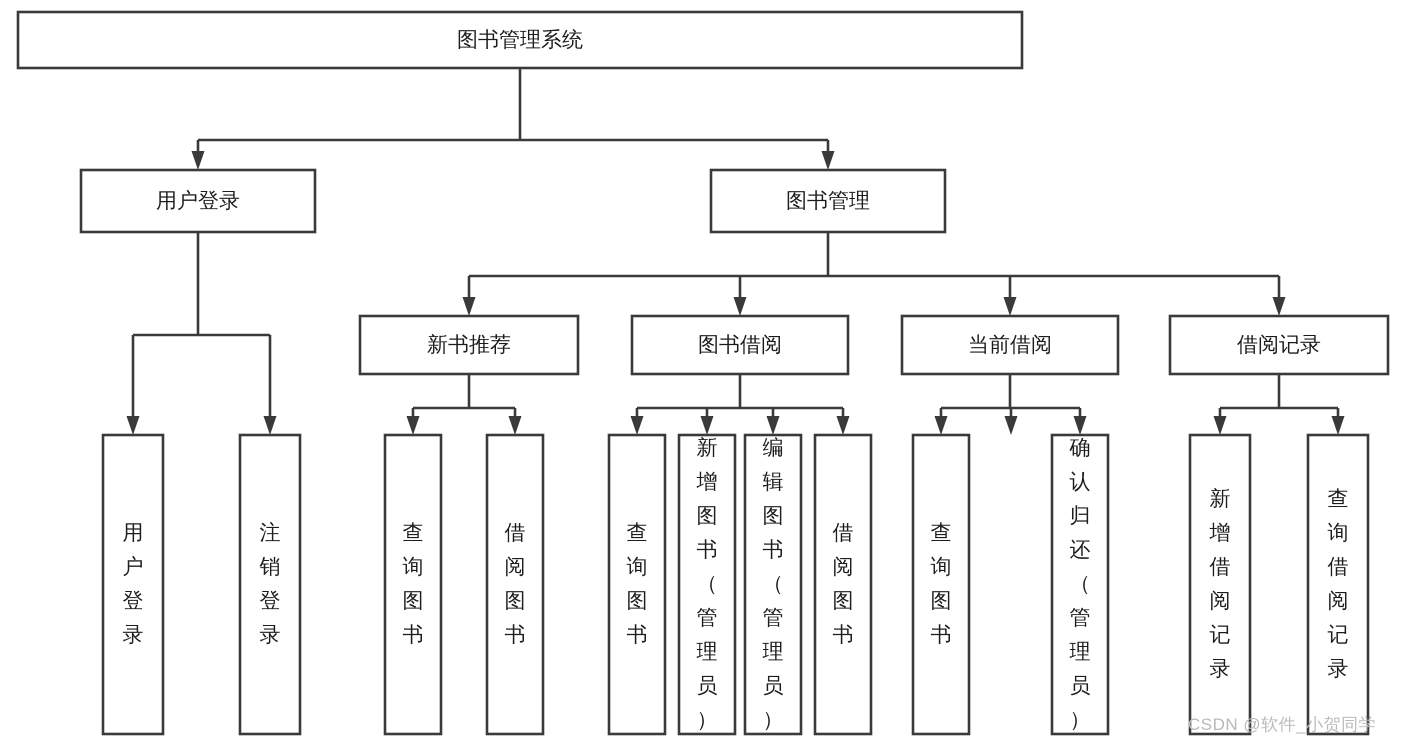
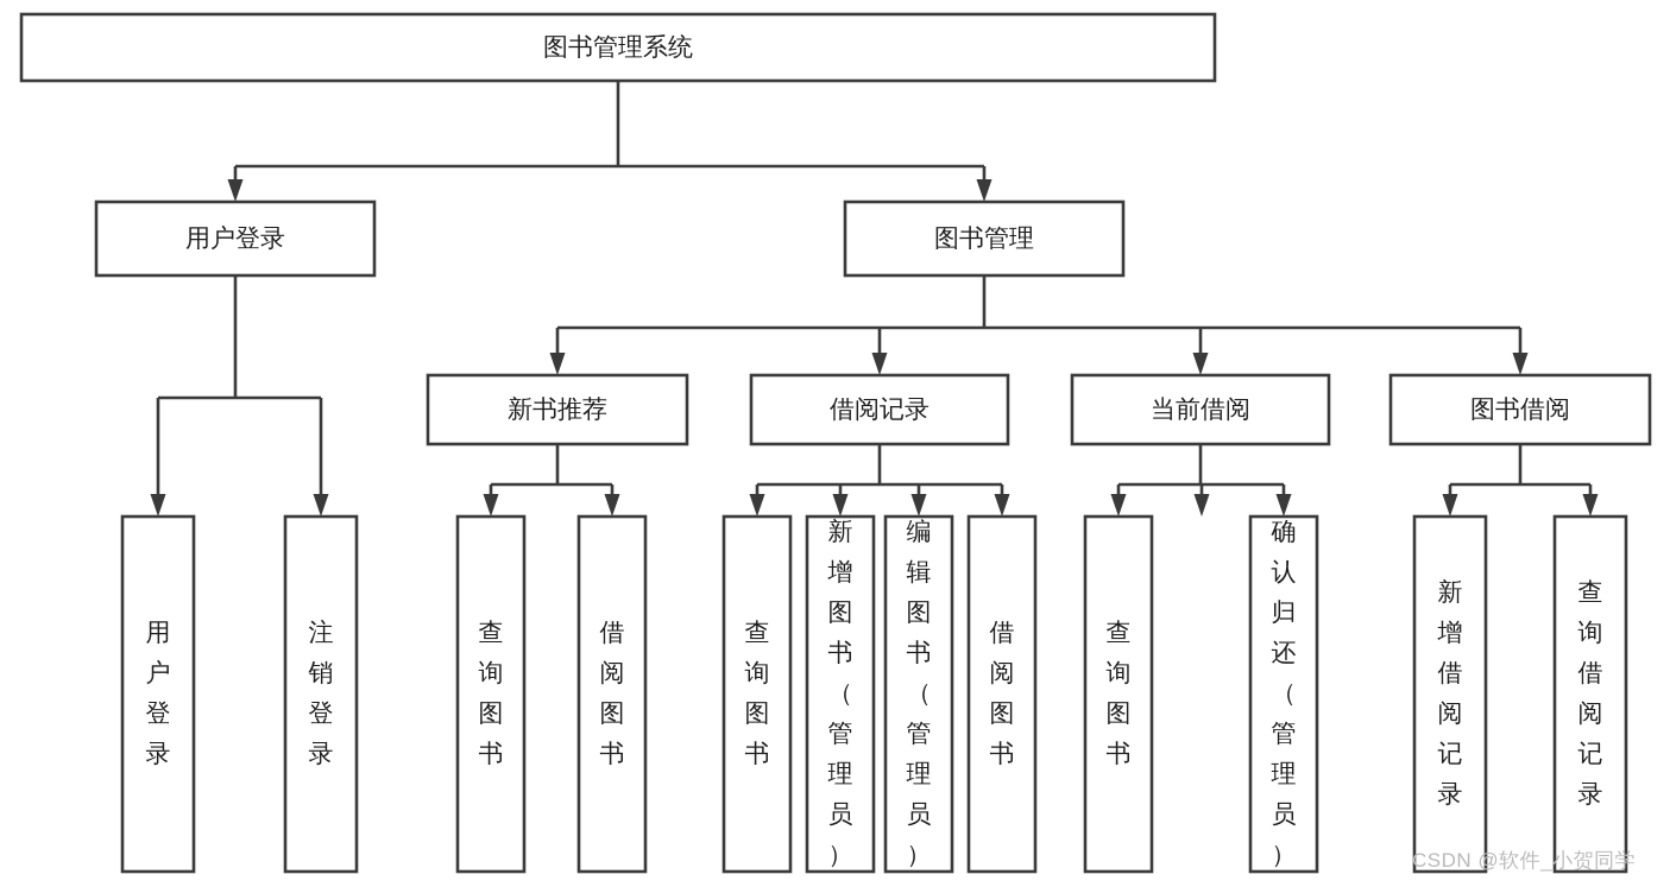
  图书管理系统
  用户登录
  图书管理
  新书推荐
- 图书借阅
+ 借阅记录
  当前借阅
- 借阅记录
+ 图书借阅
  用户登录
  注销登录
  查询图书
  借阅图书
  查询图书
  新增图书（管理员）
  编辑图书（管理员）
  借阅图书
  查询图书
  确认归还（管理员）
  新增借阅记录
  查询借阅记录
  CSDN @软件_小贺同学
